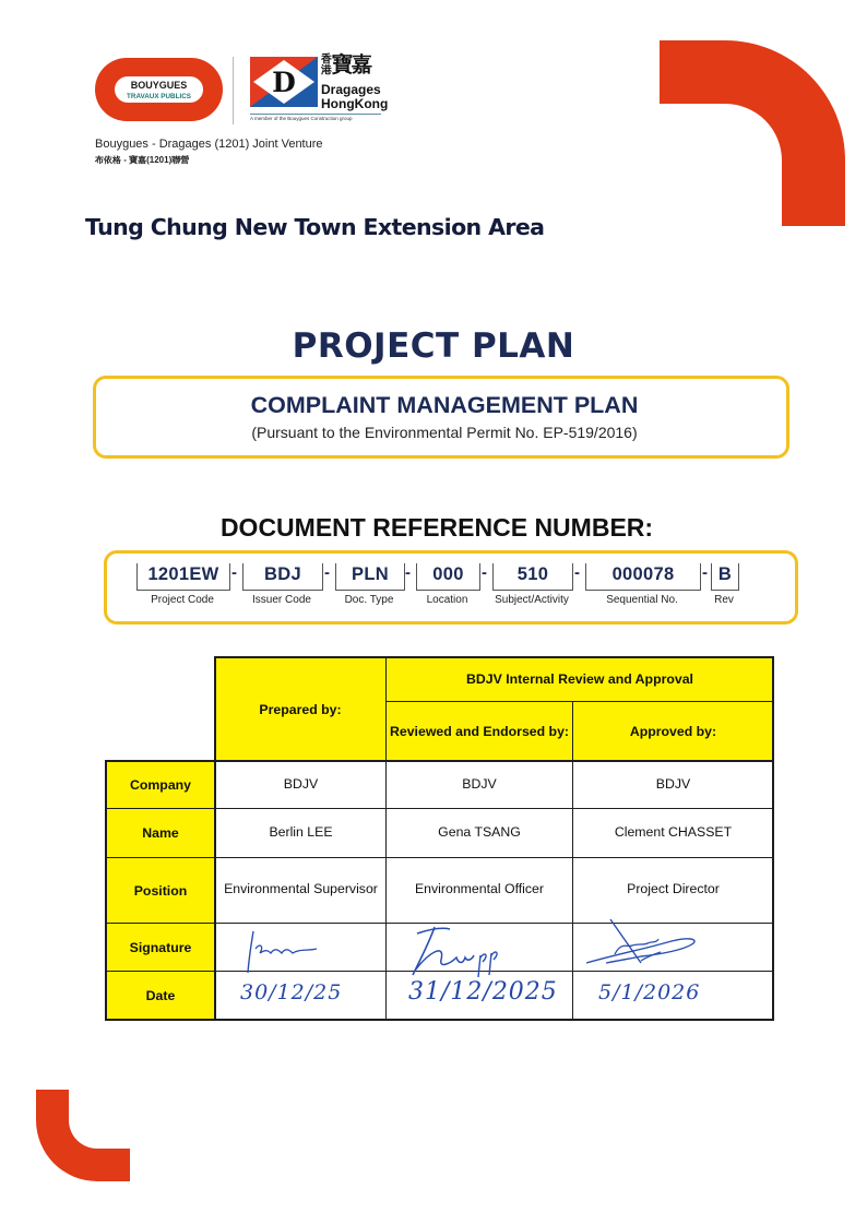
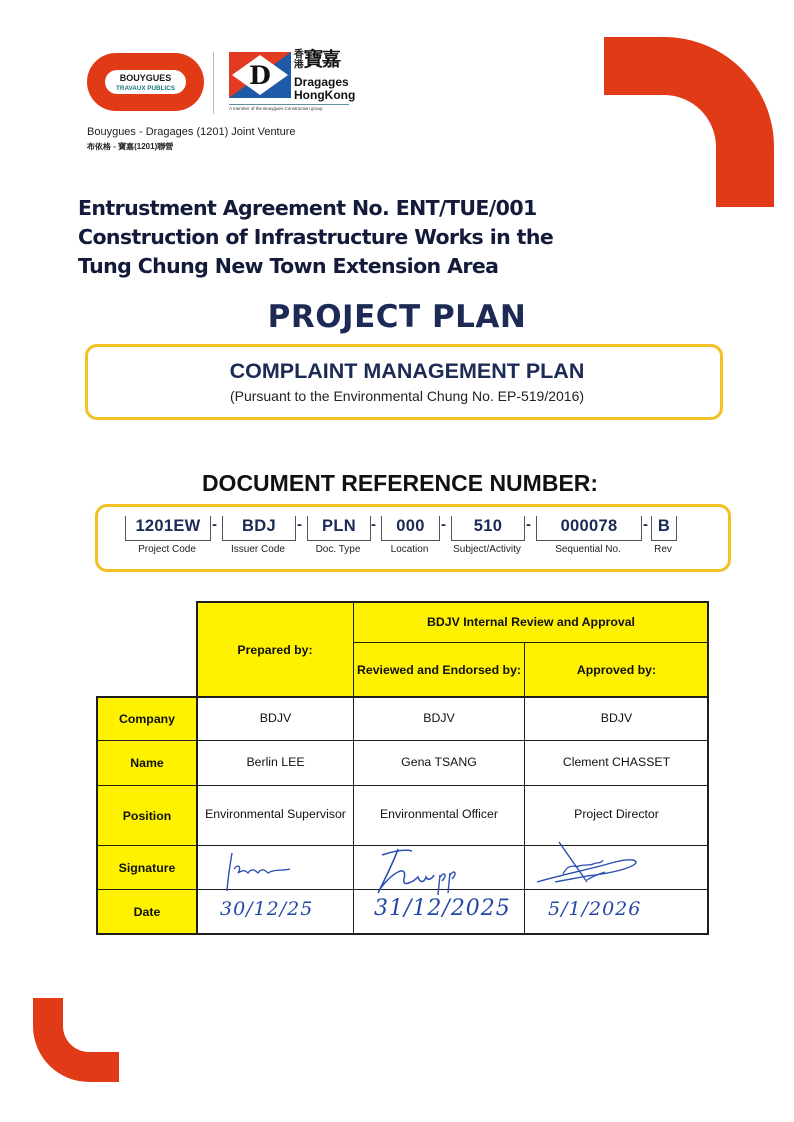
  BOUYGUES
  D
  香港寶嘉
  Dragages
  HongKong
  Bouygues - Dragages (1201) Joint Venture
  布依格 - 寶嘉(1201)聯營
+ Entrustment Agreement No. ENT/TUE/001
+ Construction of Infrastructure Works in the
  Tung Chung New Town Extension Area
  PROJECT PLAN
  COMPLAINT MANAGEMENT PLAN
- (Pursuant to the Environmental Permit No. EP-519/2016)
+ (Pursuant to the Environmental Chung No. EP-519/2016)
  DOCUMENT REFERENCE NUMBER:
  1201EW
  -
  BDJ
  -
  PLN
  -
  000
  -
  510
  -
  000078
  -
  B
  Project Code
  Issuer Code
  Doc. Type
  Location
  Subject/Activity
  Sequential No.
  Rev
  Prepared by:
  BDJV Internal Review and Approval
  Reviewed and Endorsed by:
  Approved by:
  Company
  Name
  Position
  Signature
  Date
  BDJV
  BDJV
  BDJV
  Berlin LEE
  Gena TSANG
  Clement CHASSET
  Environmental Supervisor
  Environmental Officer
  Project Director
  30/12/25
  31/12/2025
  5/1/2026
